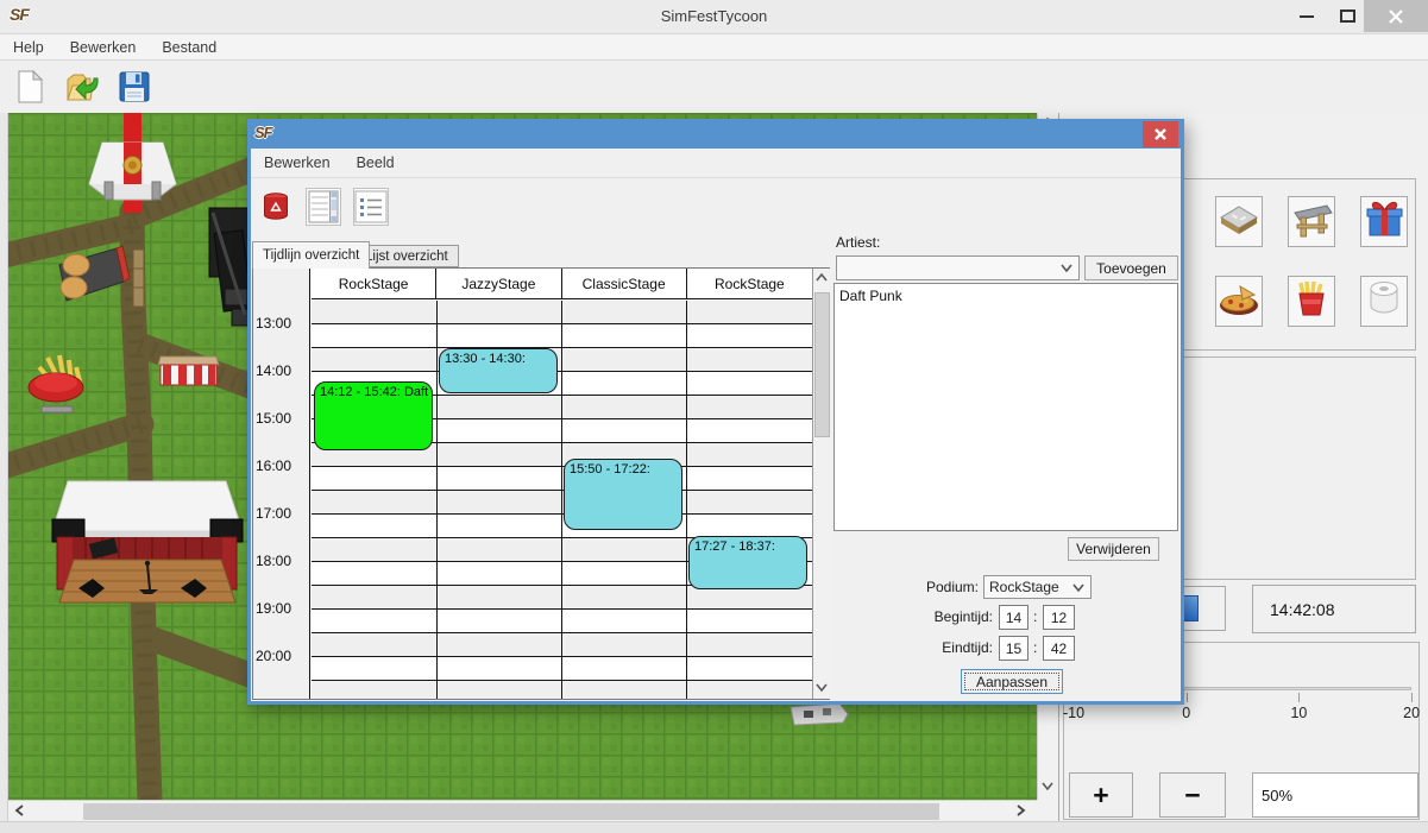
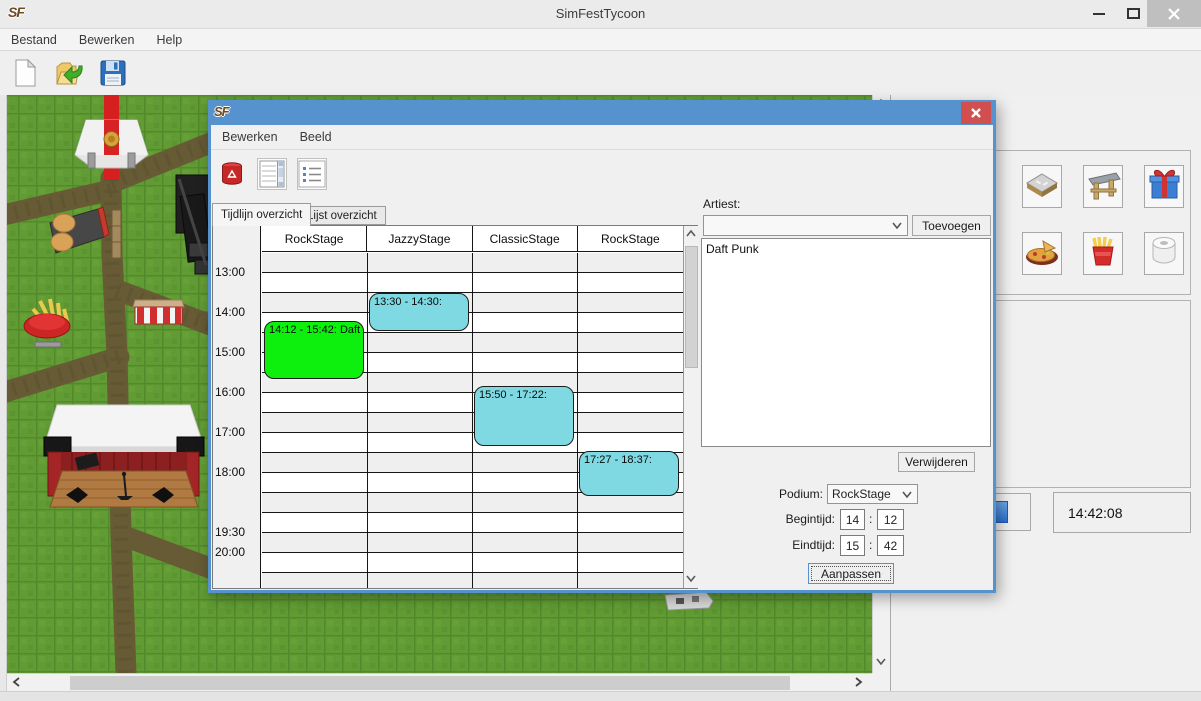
  SF
  SimFestTycoon
- Help
+ Bestand
  Bewerken
- Bestand
+ Help
  14:42:08
- +
- −
- 50%
- -10
- 0
- 10
- 20
  SF
  Bewerken
  Beeld
  RockStage
  JazzyStage
  ClassicStage
  RockStage
  14:12 - 15:42: Daft
  13:30 - 14:30:
  15:50 - 17:22:
  17:27 - 18:37:
  13:00
  14:00
  15:00
  16:00
  17:00
  18:00
- 19:00
+ 19:30
  20:00
  Artiest:
  Toevoegen
  Daft Punk
  Verwijderen
  Podium:
  RockStage
  Begintijd:
  14
  :
  12
  Eindtijd:
  15
  :
  42
  Aanpassen
  Tijdlijn overzicht
  ijst overzicht
